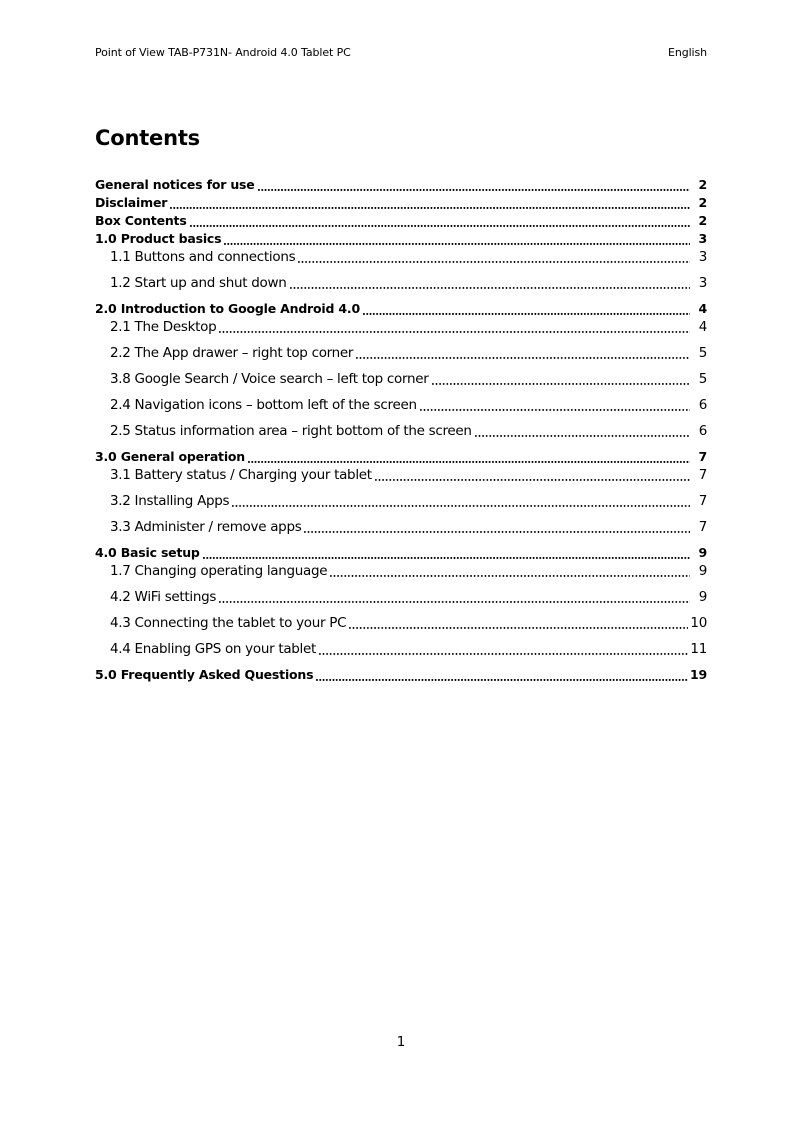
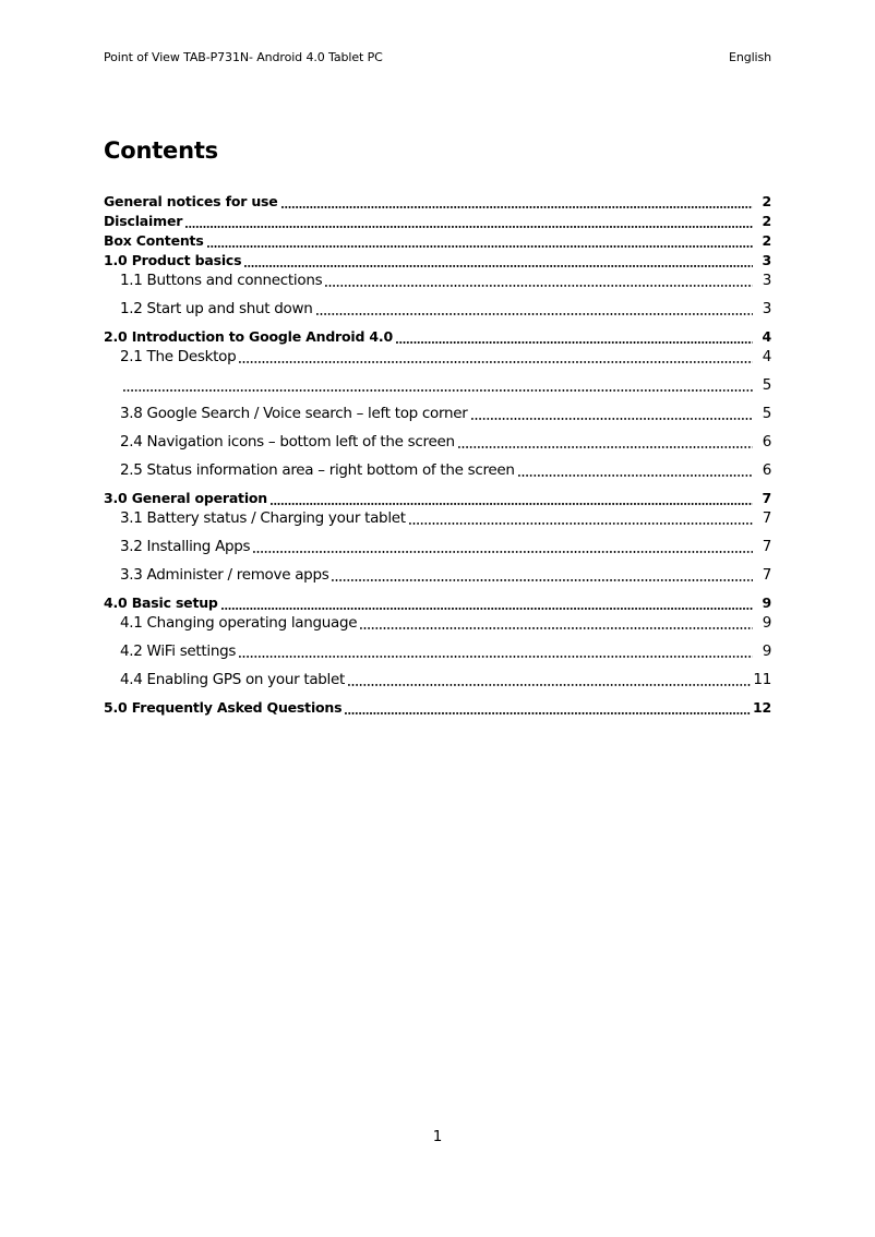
  Point of View TAB-P731N- Android 4.0 Tablet PC
  English
  Contents
  General notices for use
  2
  Disclaimer
  2
  Box Contents
  2
  1.0 Product basics
  3
  1.1 Buttons and connections
  3
  1.2 Start up and shut down
  3
  2.0 Introduction to Google Android 4.0
  4
  2.1 The Desktop
  4
- 2.2 The App drawer – right top corner
  5
  3.8 Google Search / Voice search – left top corner
  5
  2.4 Navigation icons – bottom left of the screen
  6
  2.5 Status information area – right bottom of the screen
  6
  3.0 General operation
  7
  3.1 Battery status / Charging your tablet
  7
  3.2 Installing Apps
  7
  3.3 Administer / remove apps
  7
  4.0 Basic setup
  9
- 1.7 Changing operating language
+ 4.1 Changing operating language
  9
  4.2 WiFi settings
  9
- 4.3 Connecting the tablet to your PC
- 10
  4.4 Enabling GPS on your tablet
  11
  5.0 Frequently Asked Questions
- 19
+ 12
  1
